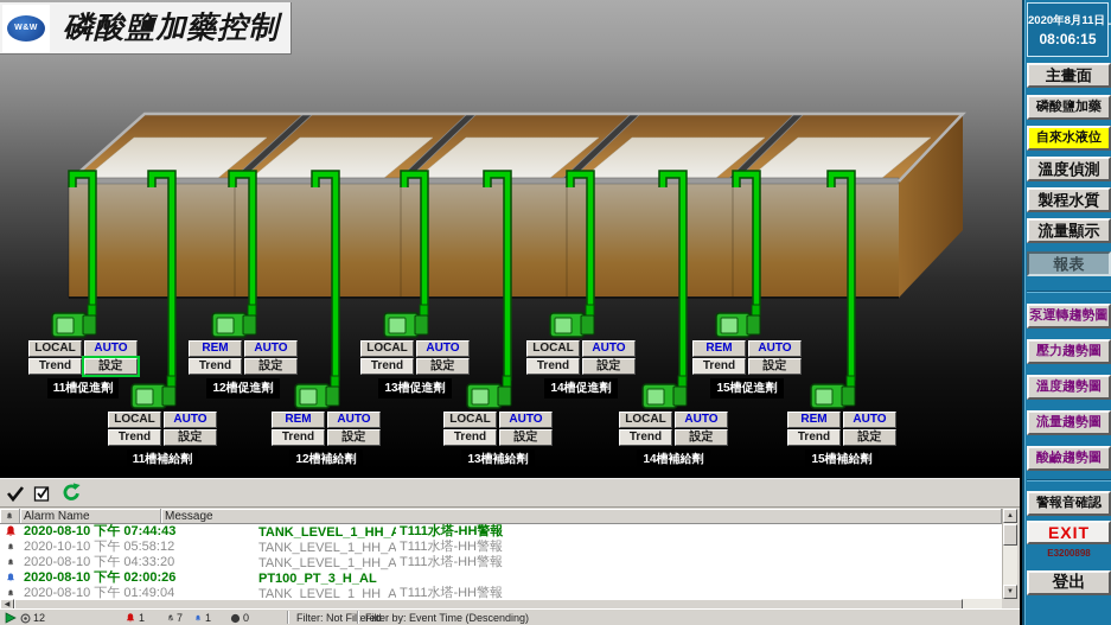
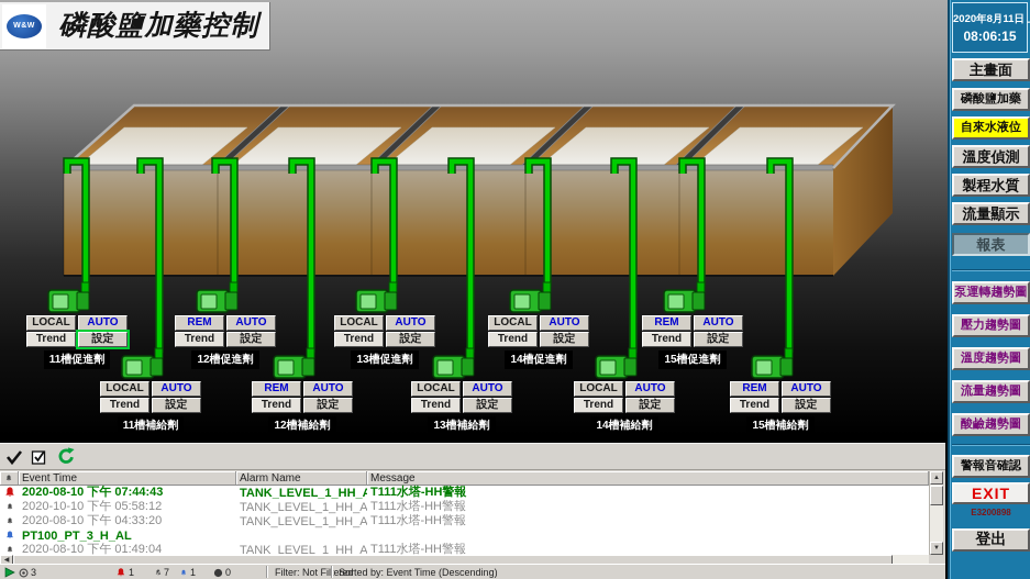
  磷酸鹽加藥控制
  LOCAL
  AUTO
  Trend
  設定
  11槽促進劑
  REM
  AUTO
  Trend
  設定
  12槽促進劑
  LOCAL
  AUTO
  Trend
  設定
  13槽促進劑
  LOCAL
  AUTO
  Trend
  設定
  14槽促進劑
  REM
  AUTO
  Trend
  設定
  15槽促進劑
  LOCAL
  AUTO
  Trend
  設定
  11槽補給劑
  REM
  AUTO
  Trend
  設定
  12槽補給劑
  LOCAL
  AUTO
  Trend
  設定
  13槽補給劑
  LOCAL
  AUTO
  Trend
  設定
  14槽補給劑
  REM
  AUTO
  Trend
  設定
  15槽補給劑
+ Event Time
  Alarm Name
  Message
  2020-08-10 下午 07:44:43
  TANK_LEVEL_1_HH_A
  T111水塔-HH警報
  2020-10-10 下午 05:58:12
  TANK_LEVEL_1_HH_A
  T111水塔-HH警報
  2020-08-10 下午 04:33:20
  TANK_LEVEL_1_HH_A
  T111水塔-HH警報
- 2020-08-10 下午 02:00:26
  PT100_PT_3_H_AL
  2020-08-10 下午 01:49:04
  TANK_LEVEL_1_HH_A
  T111水塔-HH警報
- 12
+ 3
  1
  7
  1
  0
  Filter: Not Filtered
- Filter by: Event Time (Descending)
+ Sorted by: Event Time (Descending)
  2020年8月11日
  08:06:15
  主畫面
  磷酸鹽加藥
  自來水液位
  溫度偵測
  製程水質
  流量顯示
  報表
  泵運轉趨勢圖
  壓力趨勢圖
  溫度趨勢圖
  流量趨勢圖
  酸鹼趨勢圖
  警報音確認
  EXIT
  E3200898
  登出
